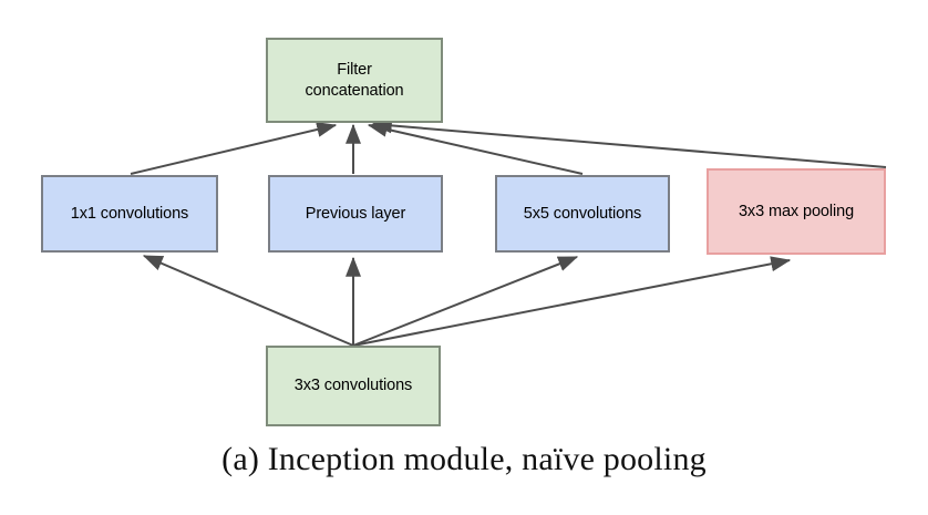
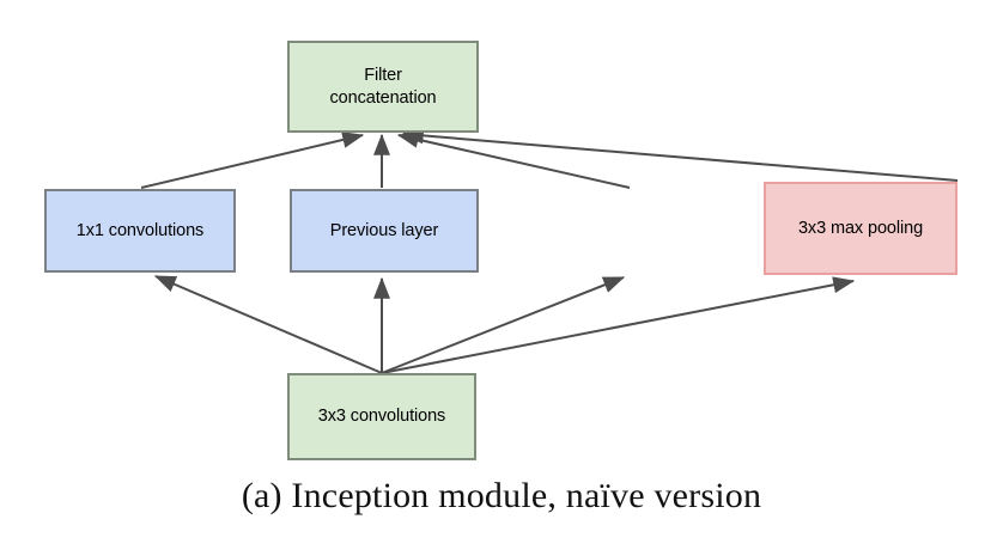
  Filter
  concatenation
  1x1 convolutions
  Previous layer
- 5x5 convolutions
  3x3 max pooling
  3x3 convolutions
- (a) Inception module, naïve pooling
+ (a) Inception module, naïve version
